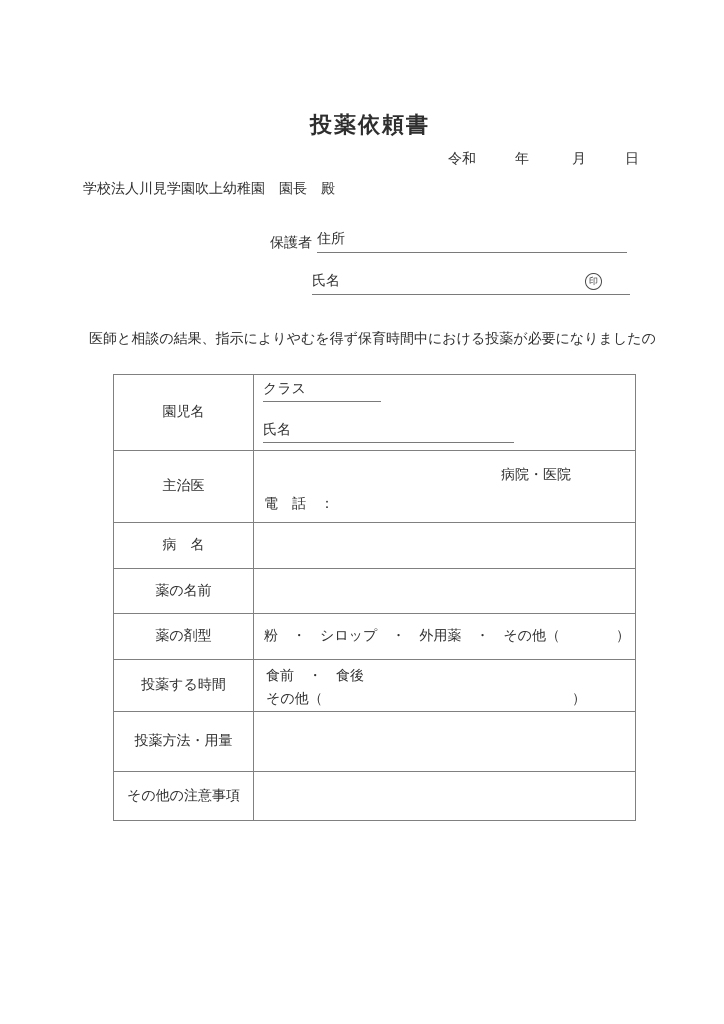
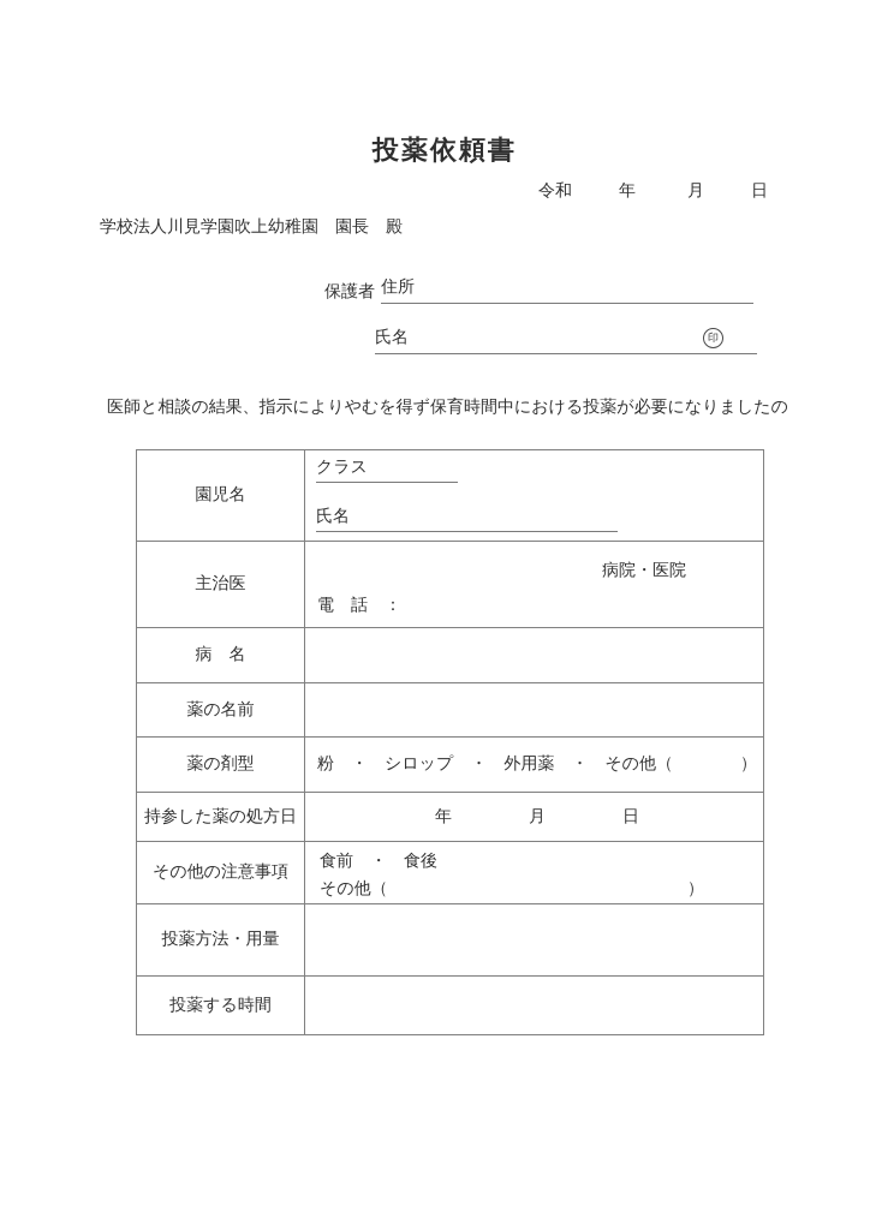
  投薬依頼書
  令和 年 月 日
  学校法人川見学園吹上幼稚園 園長 殿
  保護者 住所
  氏名
  印
  医師と相談の結果、指示によりやむを得ず保育時間中における投薬が必要になりましたの
  園児名
  クラス
  氏名
  主治医
  病院・医院
  電 話 ：
  病 名
  薬の名前
  薬の剤型
  粉 ・ シロップ ・ 外用薬 ・ その他（ ）
+ 持参した薬の処方日
+ 年
+ 月
+ 日
- 投薬する時間
+ その他の注意事項
  食前 ・ 食後
  その他（
  ）
  投薬方法・用量
- その他の注意事項
+ 投薬する時間
